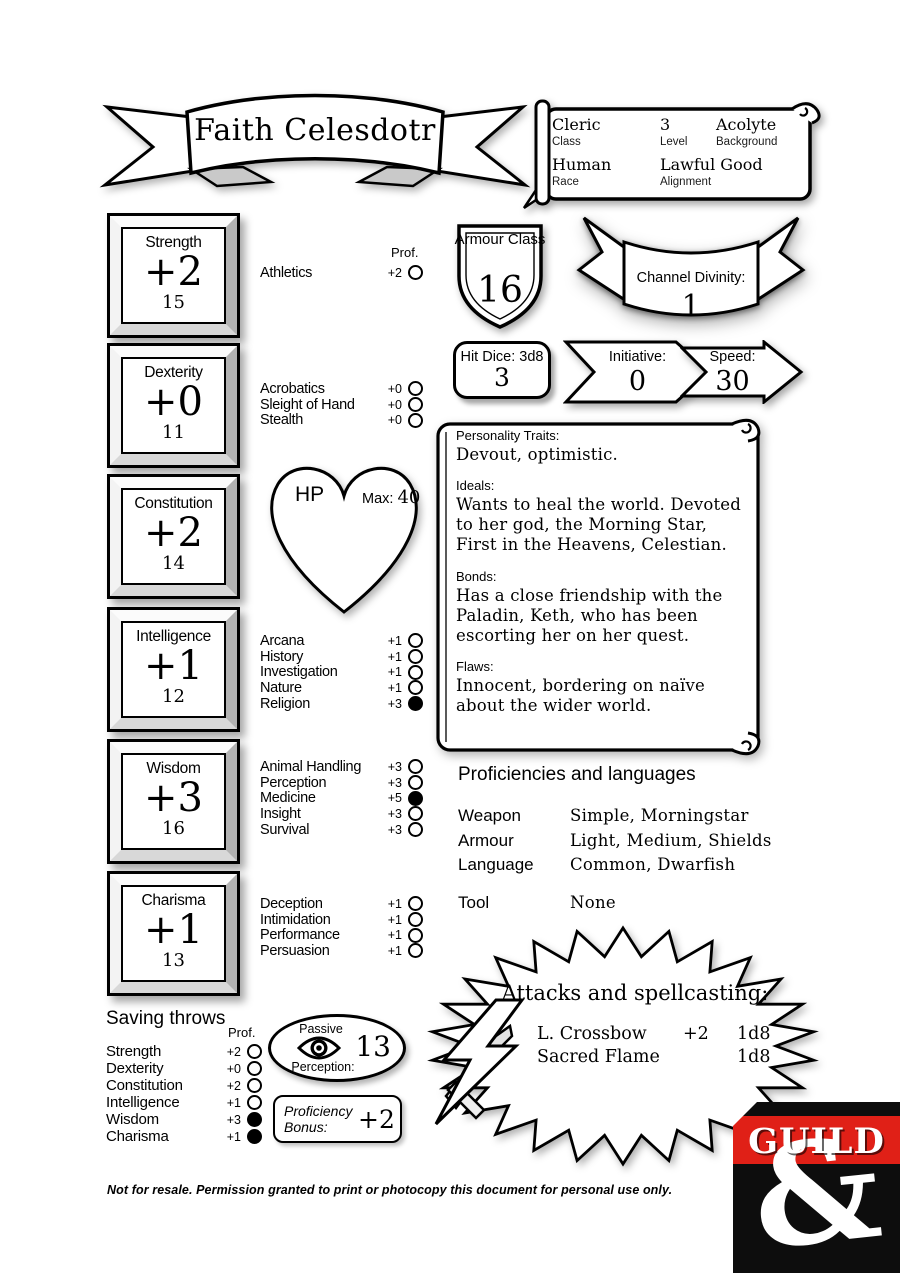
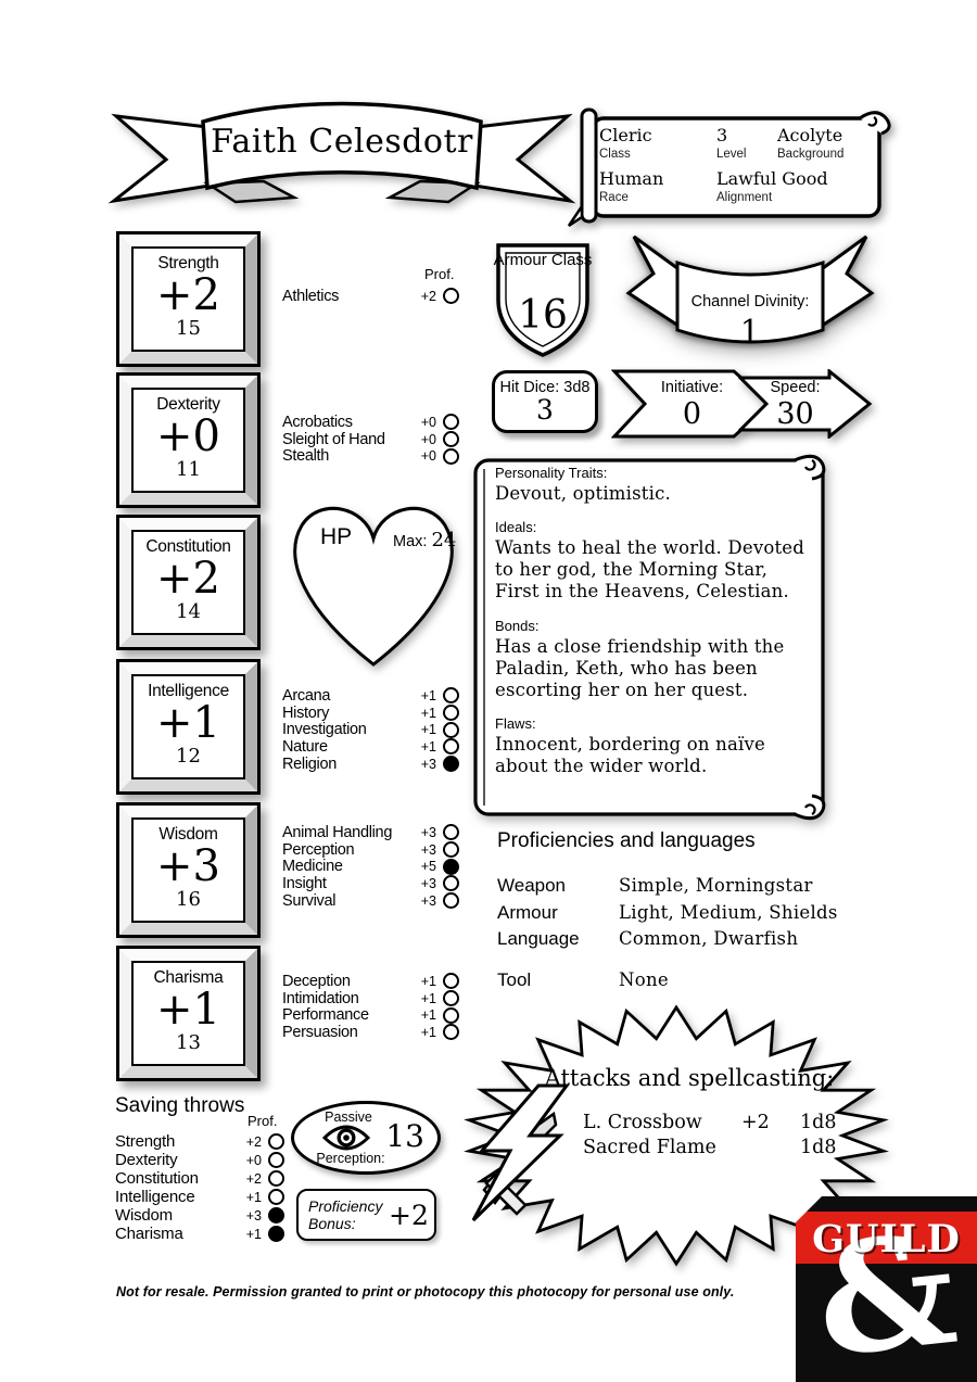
  Faith Celesdotr
  Cleric
  Class
  3
  Level
  Acolyte
  Background
  Human
  Race
  Lawful Good
  Alignment
  Strength
  +2
  15
  Dexterity
  +0
  11
  Constitution
  +2
  14
  Intelligence
  +1
  12
  Wisdom
  +3
  16
  Charisma
  +1
  13
  Prof.
  Athletics
  +2
  Acrobatics
  +0
  Sleight of Hand
  +0
  Stealth
  +0
  Arcana
  +1
  History
  +1
  Investigation
  +1
  Nature
  +1
  Religion
  +3
  Animal Handling
  +3
  Perception
  +3
  Medicine
  +5
  Insight
  +3
  Survival
  +3
  Deception
  +1
  Intimidation
  +1
  Performance
  +1
  Persuasion
  +1
  Armour Class
  16
  Channel Divinity:
  1
  Hit Dice: 3d8
  3
  Initiative:
  0
  Speed:
  30
  HP
- Max: 40
+ Max: 24
  Personality Traits:
  Devout, optimistic.
  Ideals:
  Wants to heal the world. Devoted to her god, the Morning Star, First in the Heavens, Celestian.
  Bonds:
  Has a close friendship with the Paladin, Keth, who has been escorting her on her quest.
  Flaws:
  Innocent, bordering on naïve about the wider world.
  Proficiencies and languages
  Weapon
  Simple, Morningstar
  Armour
  Light, Medium, Shields
  Language
  Common, Dwarfish
  Tool
  None
  Attacks and spellcasting:
  L. Crossbow
  +2
  1d8
  Sacred Flame
  1d8
  Saving throws
  Prof.
  Strength
  +2
  Dexterity
  +0
  Constitution
  +2
  Intelligence
  +1
  Wisdom
  +3
  Charisma
  +1
  Passive
  Perception:
  13
  Proficiency Bonus:
  +2
- Not for resale. Permission granted to print or photocopy this document for personal use only.
+ Not for resale. Permission granted to print or photocopy this photocopy for personal use only.
  GUILD
